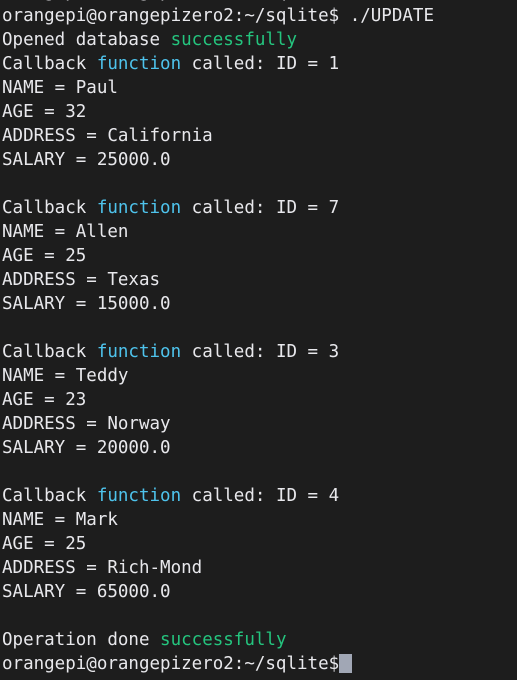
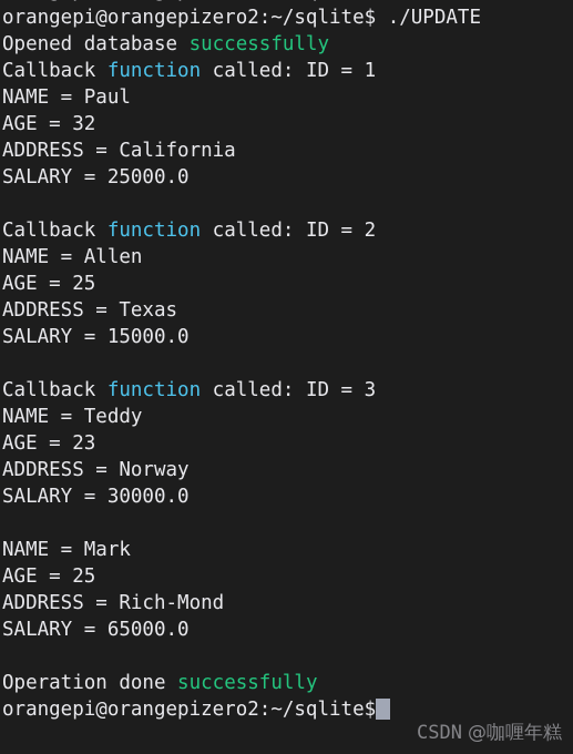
  orangepi@orangepizero2:~/sqlite$ ./UPDATE
  Opened database successfully
  Callback function called: ID = 1
  NAME = Paul
  AGE = 32
  ADDRESS = California
  SALARY = 25000.0
- Callback function called: ID = 7
+ Callback function called: ID = 2
  NAME = Allen
  AGE = 25
  ADDRESS = Texas
  SALARY = 15000.0
  Callback function called: ID = 3
  NAME = Teddy
  AGE = 23
  ADDRESS = Norway
- SALARY = 20000.0
+ SALARY = 30000.0
- Callback function called: ID = 4
  NAME = Mark
  AGE = 25
  ADDRESS = Rich-Mond
  SALARY = 65000.0
  Operation done successfully
  orangepi@orangepizero2:~/sqlite$
+ CSDN
+ @咖喱年糕
